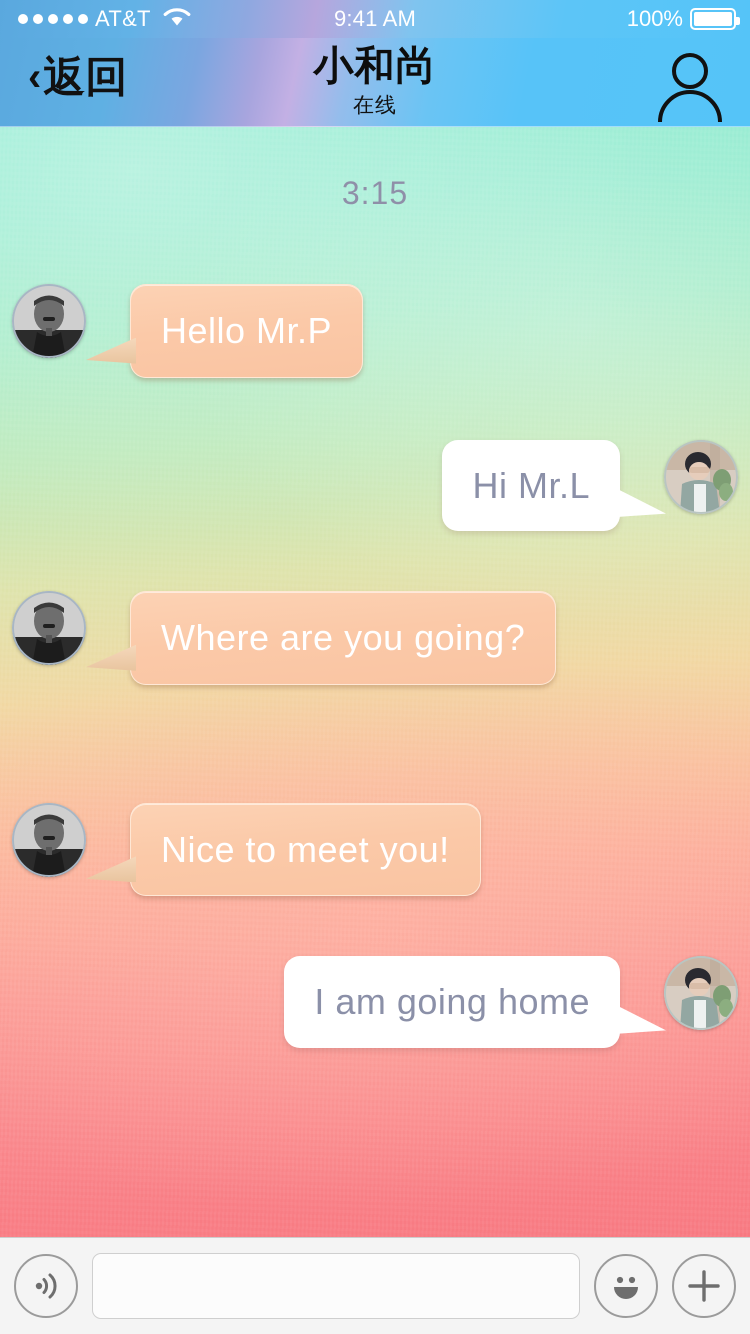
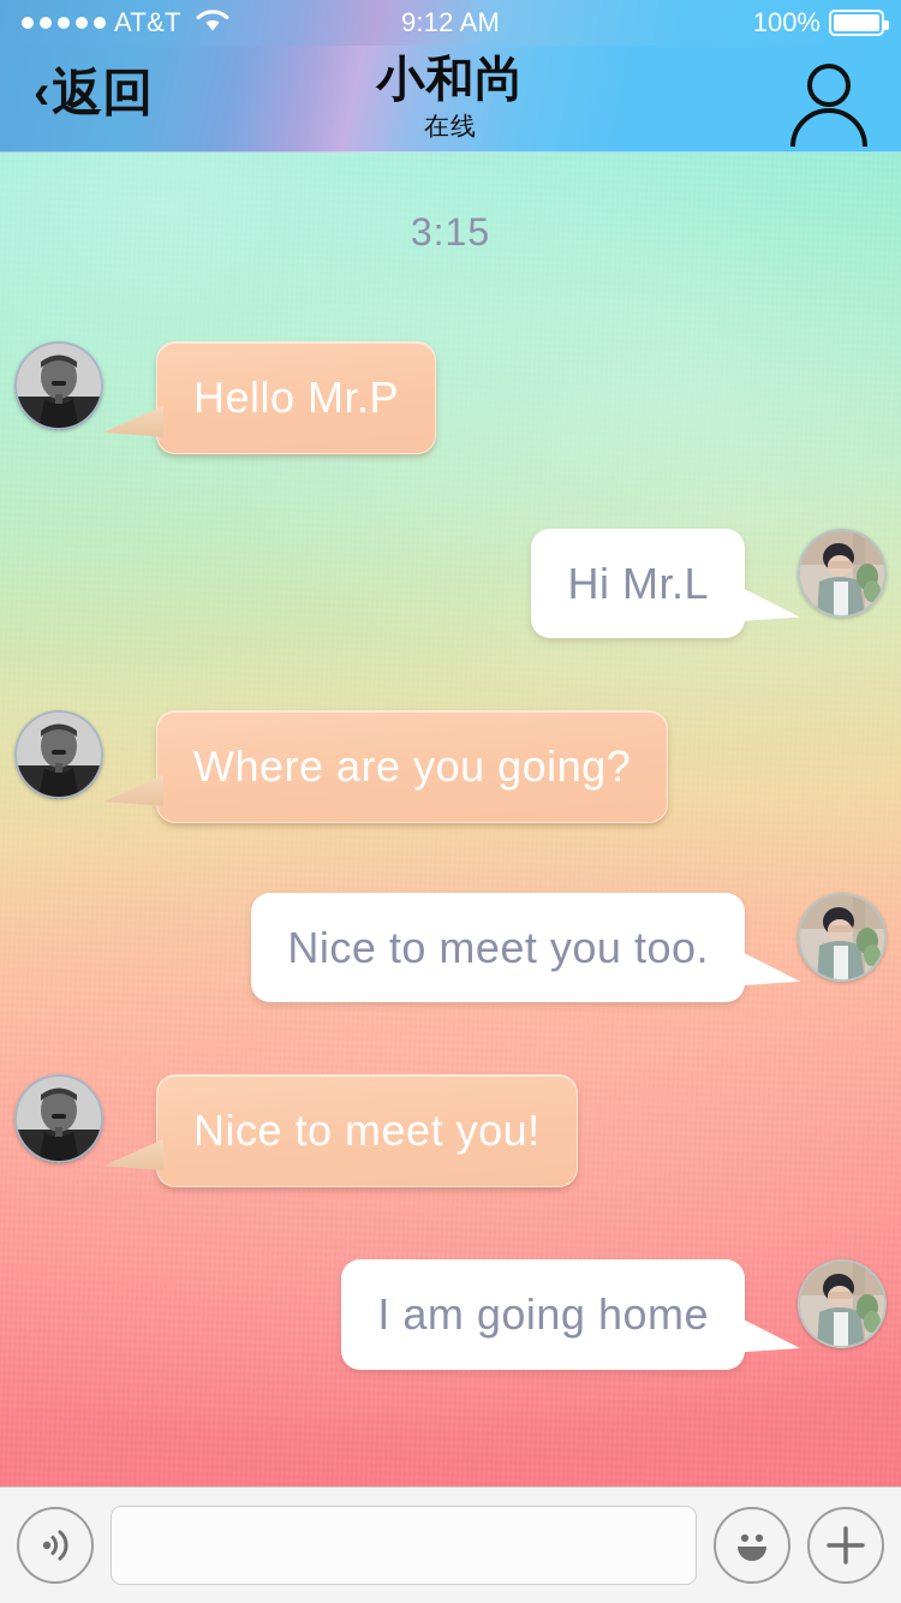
  AT&T
- 9:41 AM
+ 9:12 AM
  100%
  ‹
  返回
  小和尚
  在线
  3:15
  Hello Mr.P
  Hi Mr.L
  Where are you going?
+ Nice to meet you too.
  Nice to meet you!
  I am going home
